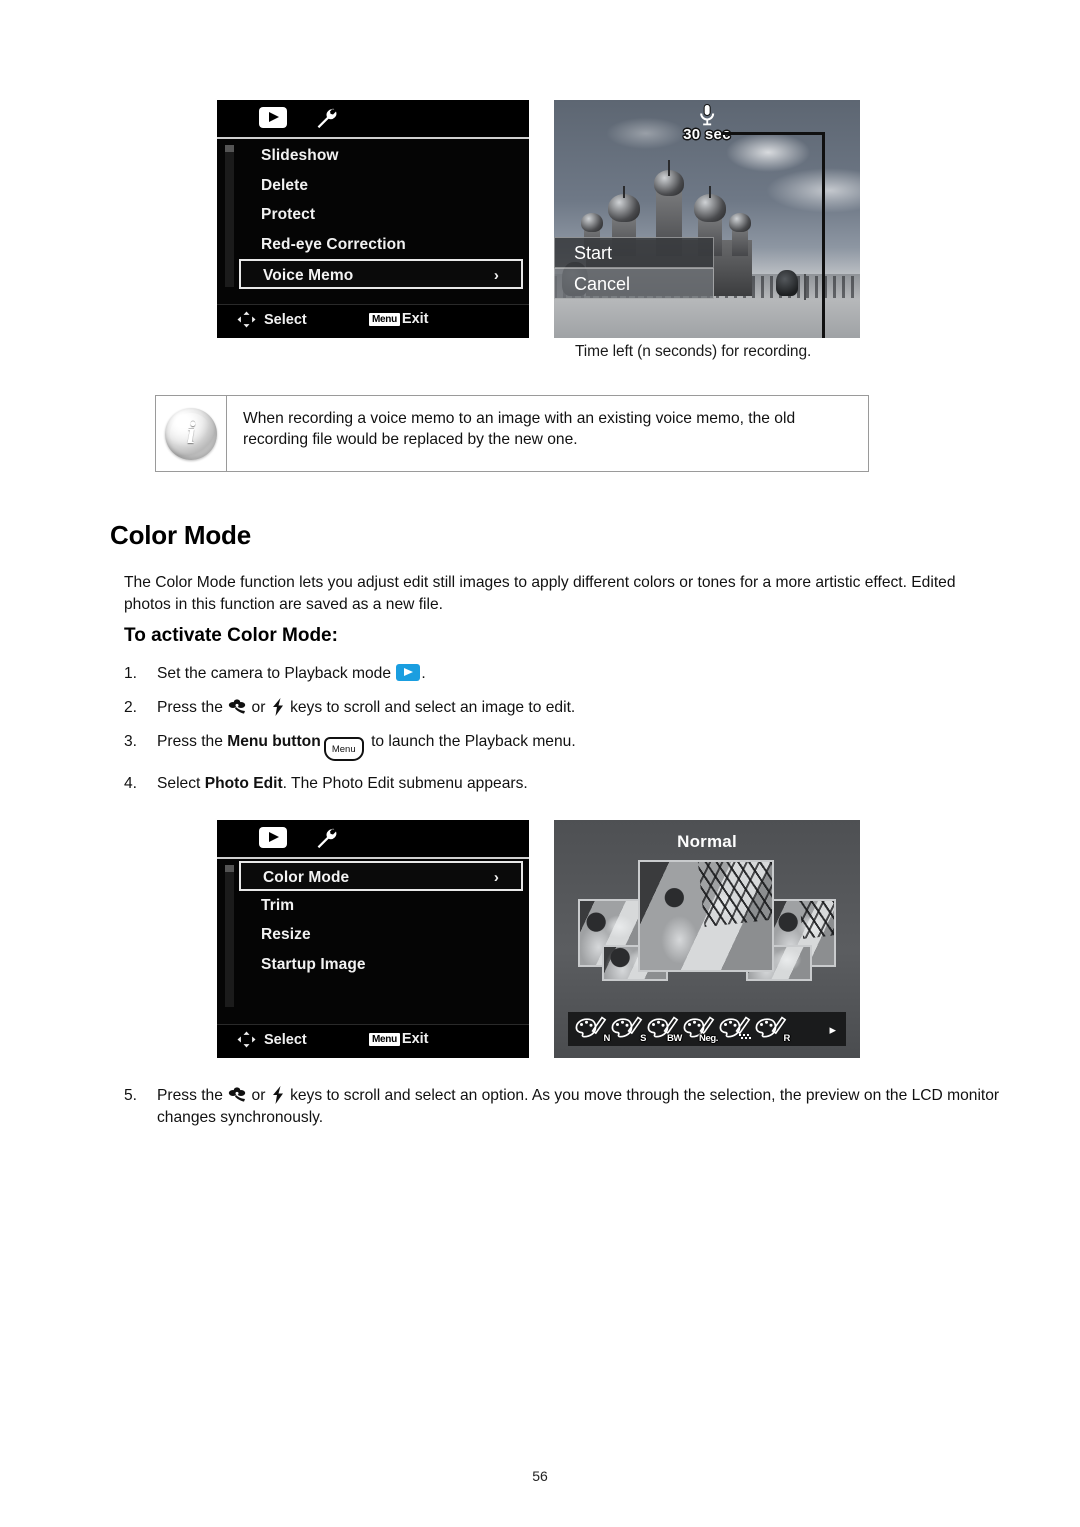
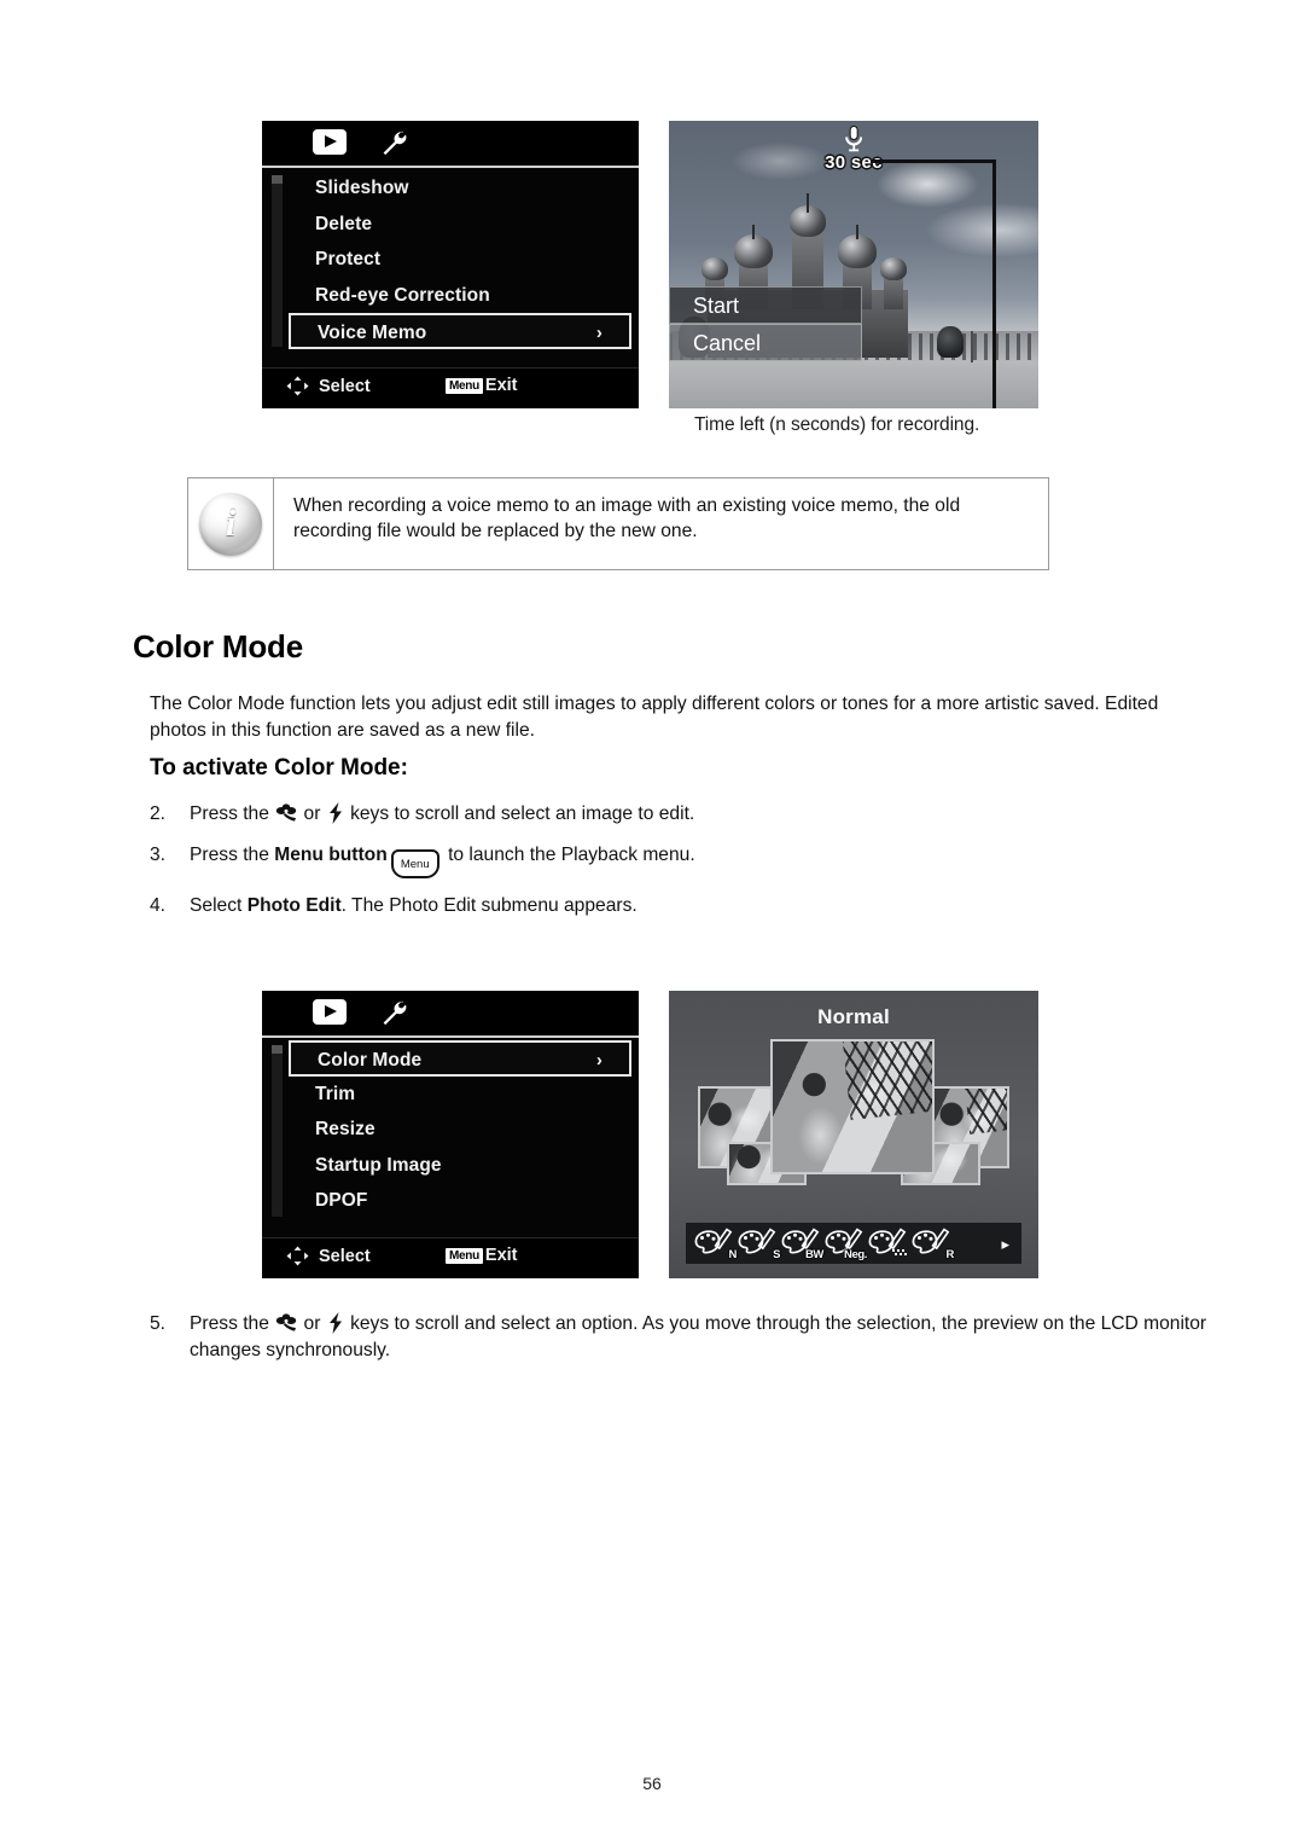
  Slideshow
  Delete
  Protect
  Red-eye Correction
  Voice Memo
  ›
  Select
  Menu
  Exit
  30 se
  Start
  Cancel
  Time left (n seconds) for recording.
  i
  When recording a voice memo to an image with an existing voice memo, the old recording file would be replaced by the new one.
  Color Mode
- The Color Mode function lets you adjust edit still images to apply different colors or tones for a more artistic effect. Edited photos in this function are saved as a new file.
+ The Color Mode function lets you adjust edit still images to apply different colors or tones for a more artistic saved. Edited photos in this function are saved as a new file.
  To activate Color Mode:
- 1.
- Set the camera to Playback mode .
  2.
  Press the or keys to scroll and select an image to edit.
  3.
  Press the Menu button Menu to launch the Playback menu.
  4.
  Select Photo Edit. The Photo Edit submenu appears.
  Color Mode
  ›
  Trim
  Resize
  Startup Image
+ DPOF
  Select
  Menu
  Exit
  Normal
  N
  S
  BW
  Neg.
  R
  ▸
  5.
  Press the or keys to scroll and select an option. As you move through the selection, the preview on the LCD monitor changes synchronously.
  56
